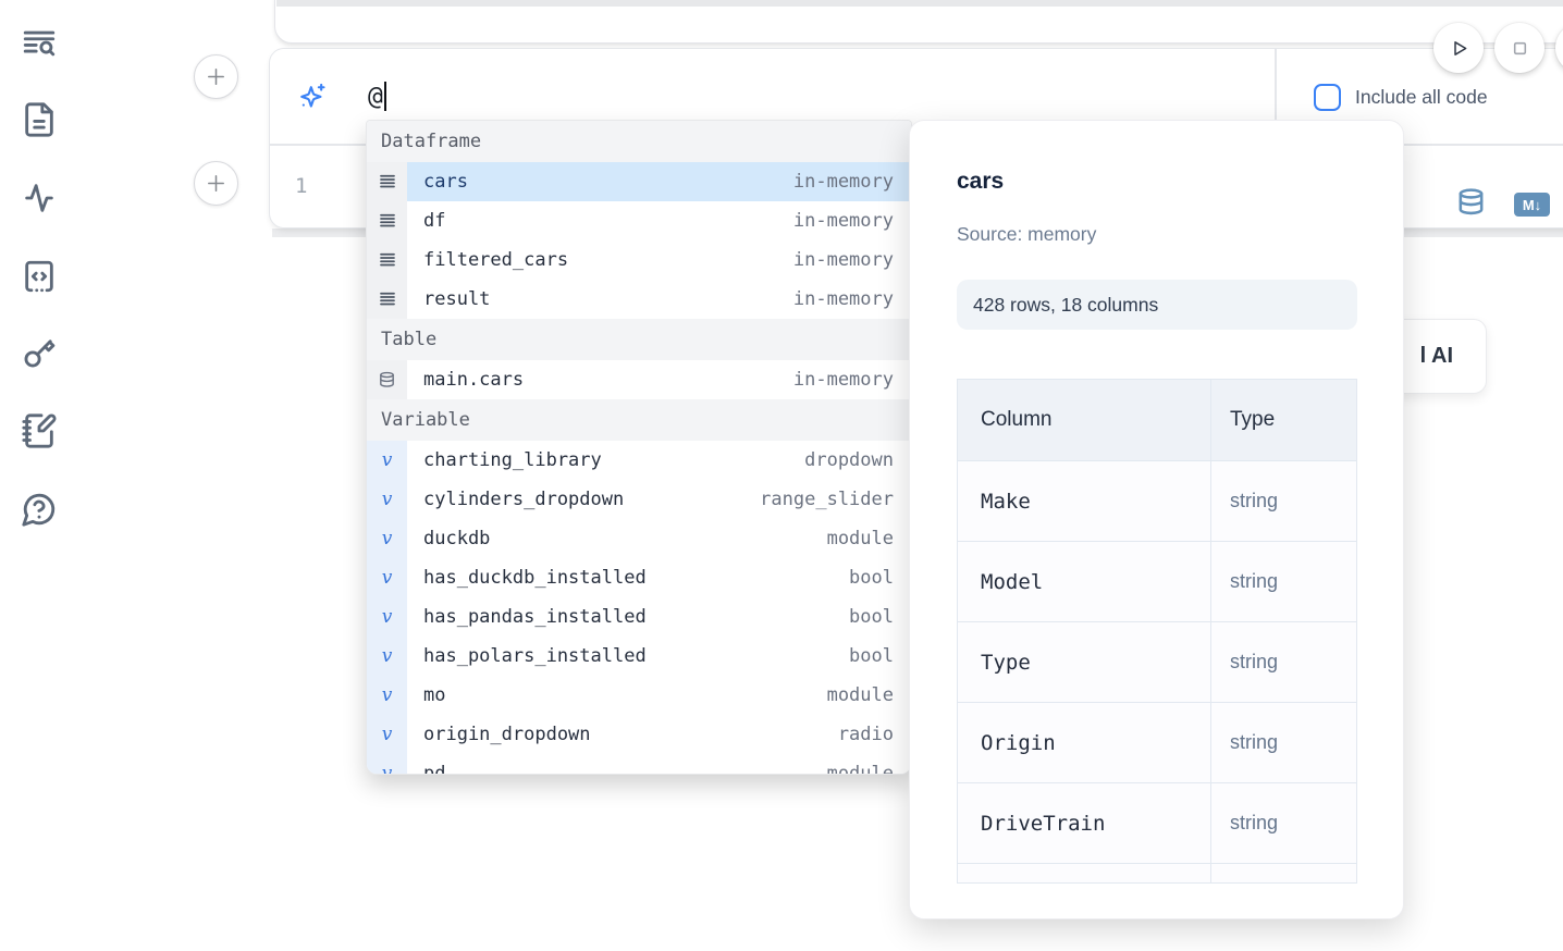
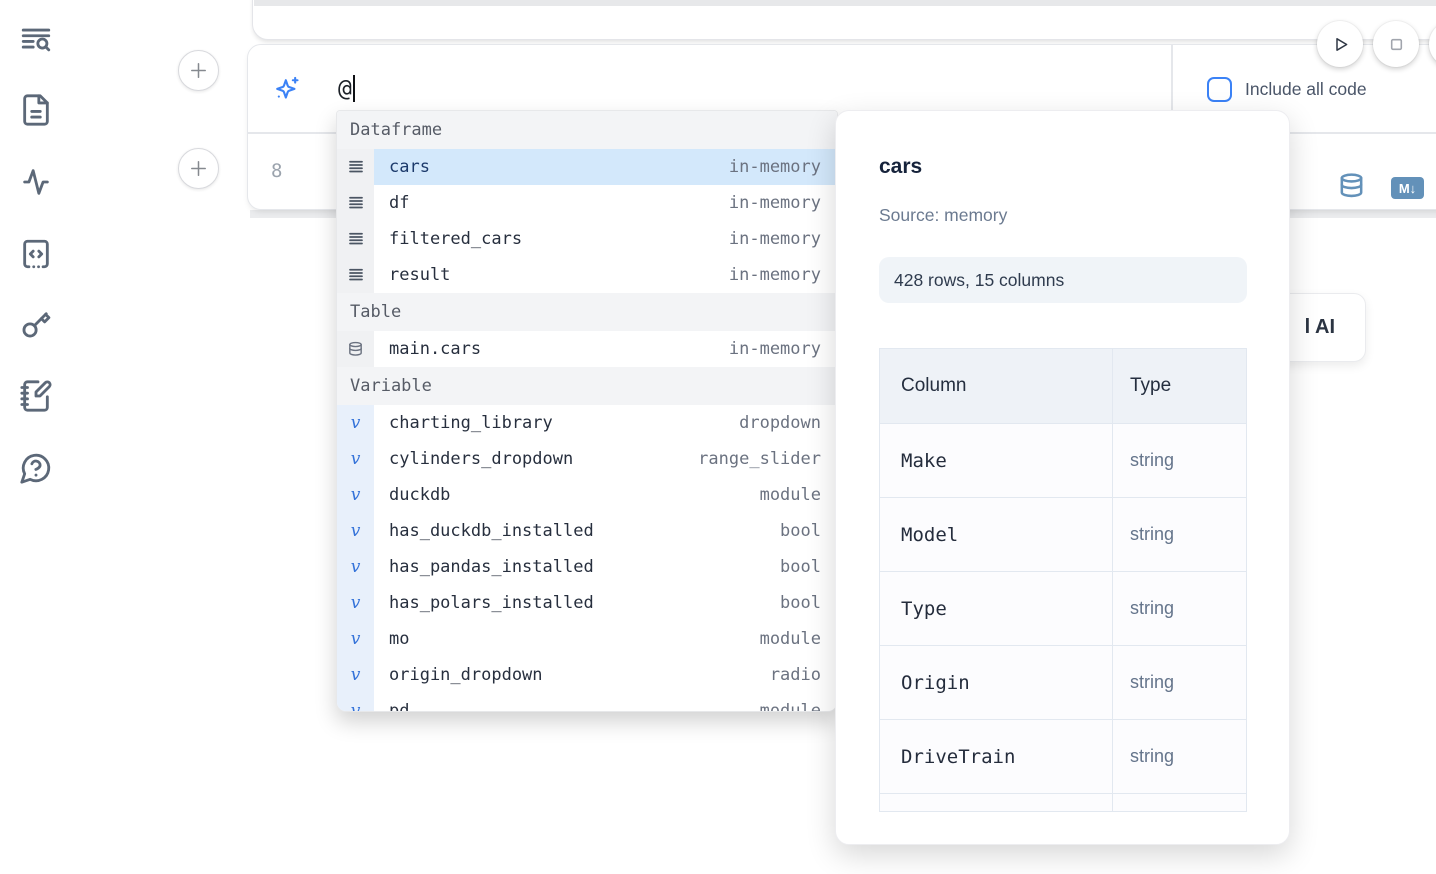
  @
  Include all code
- 1
+ 8
  M↓
  l AI
  Dataframe
  cars
  in-memory
  df
  in-memory
  filtered_cars
  in-memory
  result
  in-memory
  Table
  main.cars
  in-memory
  Variable
  v
  charting_library
  dropdown
  v
  cylinders_dropdown
  range_slider
  v
  duckdb
  module
  v
  has_duckdb_installed
  bool
  v
  has_pandas_installed
  bool
  v
  has_polars_installed
  bool
  v
  mo
  module
  v
  origin_dropdown
  radio
  cars
  Source: memory
- 428 rows, 18 columns
+ 428 rows, 15 columns
  Column
  Type
  Make
  string
  Model
  string
  Type
  string
  Origin
  string
  DriveTrain
  string
